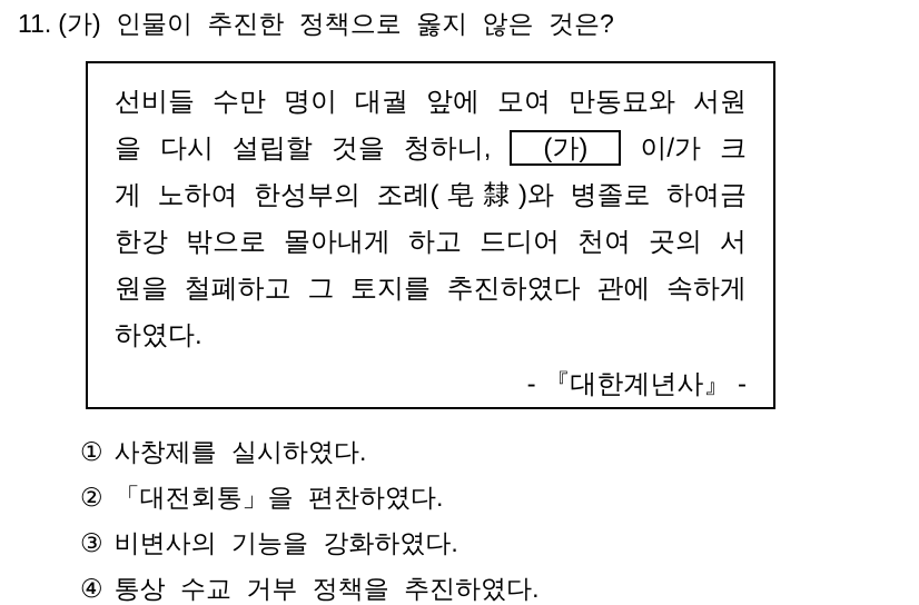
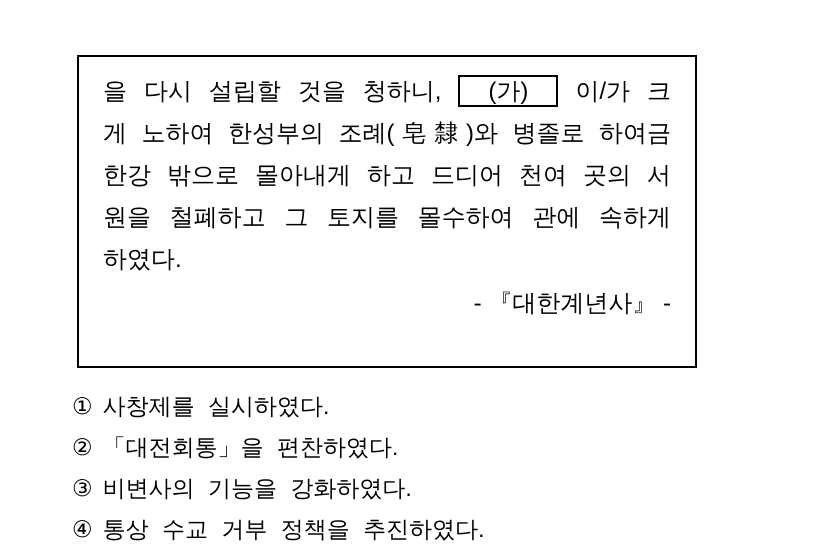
- 11. (가) 인물이 추진한 정책으로 옳지 않은 것은?
- 선비들 수만 명이 대궐 앞에 모여 만동묘와 서원
  을 다시 설립할 것을 청하니, (가) 이/가 크
  게 노하여 한성부의 조례(皂隸)와 병졸로 하여금
  한강 밖으로 몰아내게 하고 드디어 천여 곳의 서
- 원을 철폐하고 그 토지를 추진하였다 관에 속하게
+ 원을 철폐하고 그 토지를 몰수하여 관에 속하게
  하였다.
  - 『대한계년사』 -
  ① 사창제를 실시하였다.
  ② 「대전회통」을 편찬하였다.
  ③ 비변사의 기능을 강화하였다.
  ④ 통상 수교 거부 정책을 추진하였다.
